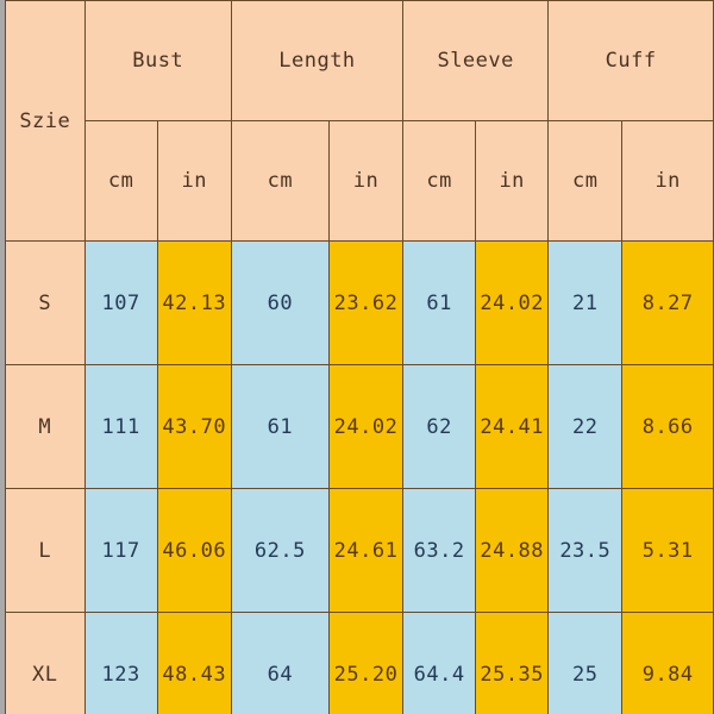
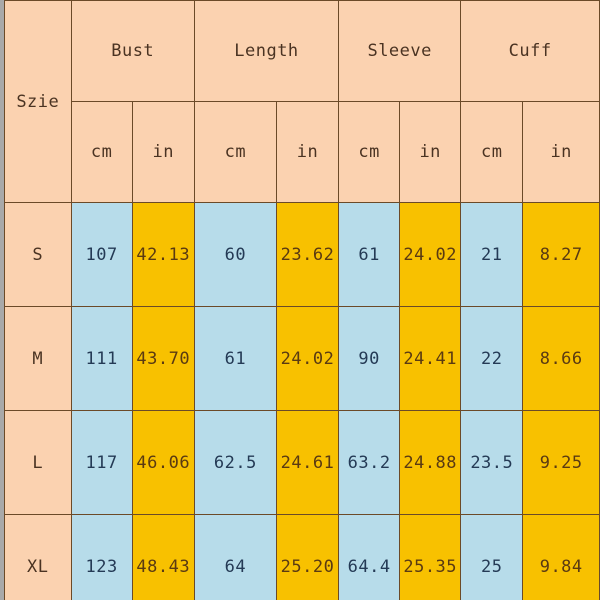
  Szie	Bust	Length	Sleeve	Cuff
  cm	in	cm	in	cm	in	cm	in
  S	107	42.13	60	23.62	61	24.02	21	8.27
- M	111	43.70	61	24.02	62	24.41	22	8.66
+ M	111	43.70	61	24.02	90	24.41	22	8.66
- L	117	46.06	62.5	24.61	63.2	24.88	23.5	5.31
+ L	117	46.06	62.5	24.61	63.2	24.88	23.5	9.25
  XL	123	48.43	64	25.20	64.4	25.35	25	9.84
